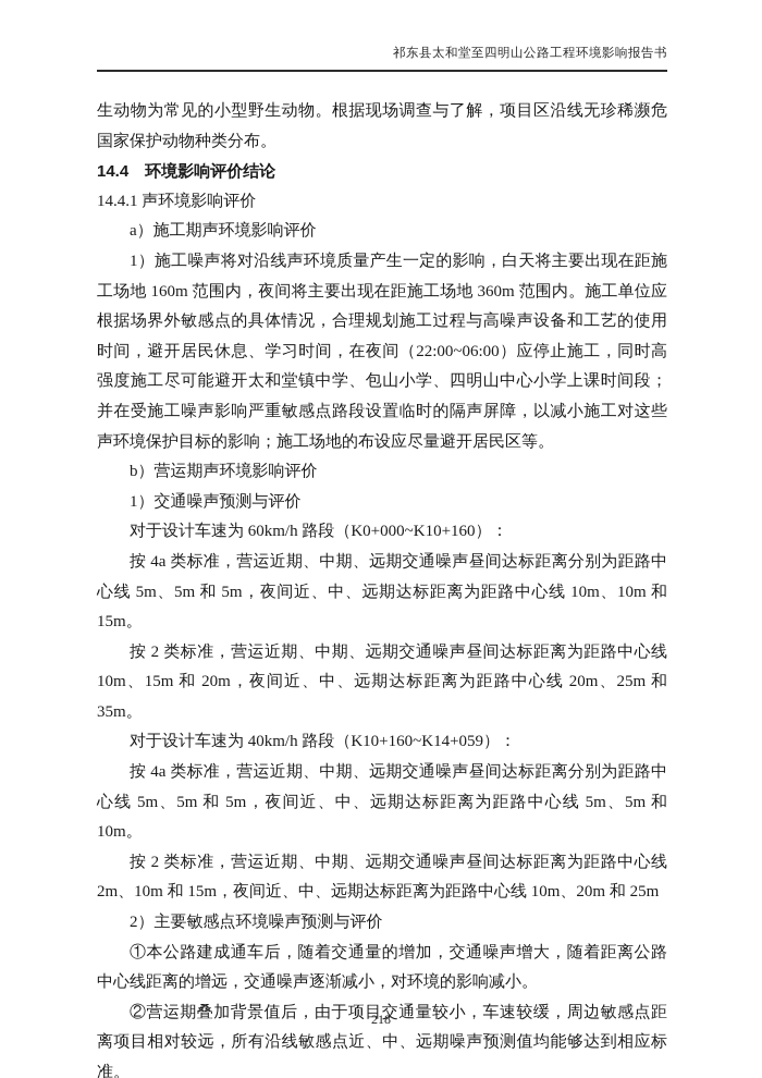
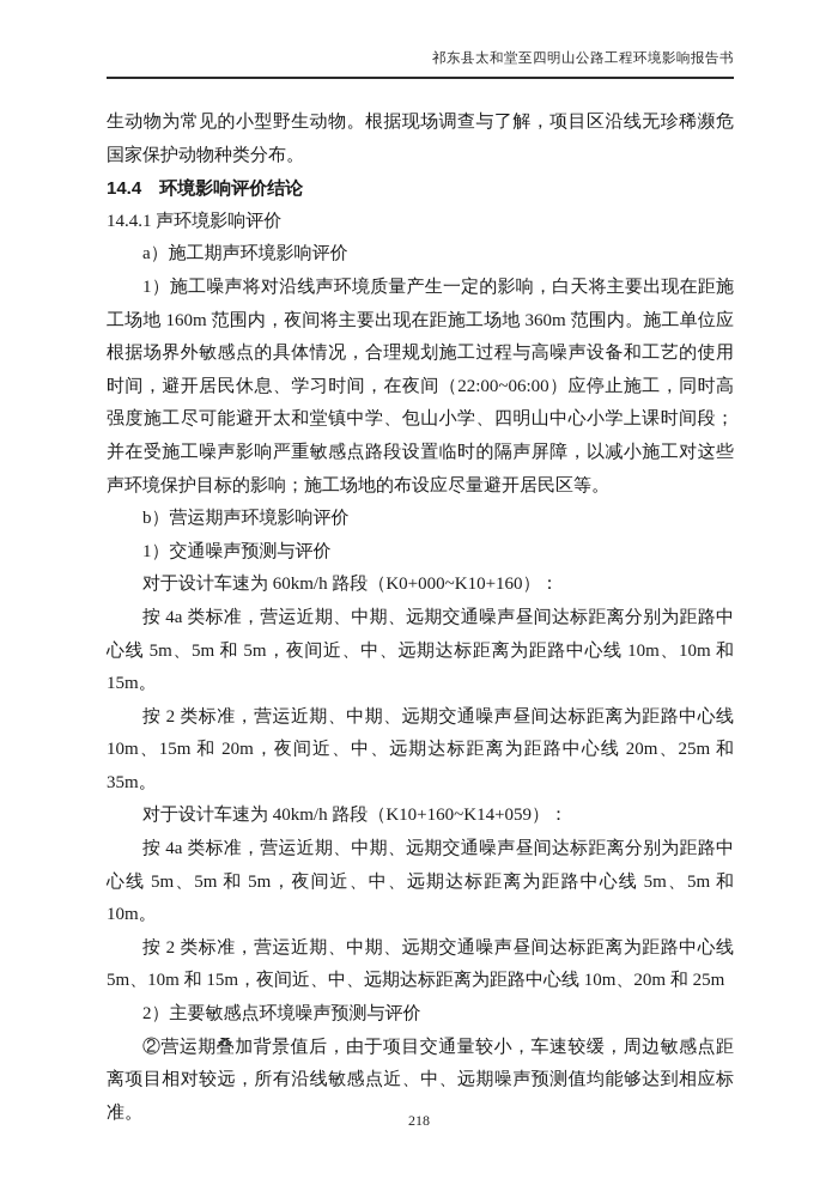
  祁东县太和堂至四明山公路工程环境影响报告书
  生动物为常见的小型野生动物。根据现场调查与了解，项目区沿线无珍稀濒危国家保护动物种类分布。
  14.4 环境影响评价结论
  14.4.1 声环境影响评价
  a）施工期声环境影响评价
  1）施工噪声将对沿线声环境质量产生一定的影响，白天将主要出现在距施工场地 160m 范围内，夜间将主要出现在距施工场地 360m 范围内。施工单位应根据场界外敏感点的具体情况，合理规划施工过程与高噪声设备和工艺的使用时间，避开居民休息、学习时间，在夜间（22:00~06:00）应停止施工，同时高强度施工尽可能避开太和堂镇中学、包山小学、四明山中心小学上课时间段；并在受施工噪声影响严重敏感点路段设置临时的隔声屏障，以减小施工对这些声环境保护目标的影响；施工场地的布设应尽量避开居民区等。
  b）营运期声环境影响评价
  1）交通噪声预测与评价
  对于设计车速为 60km/h 路段（K0+000~K10+160）：
  按 4a 类标准，营运近期、中期、远期交通噪声昼间达标距离分别为距路中心线 5m、5m 和 5m，夜间近、中、远期达标距离为距路中心线 10m、10m 和 15m。
  按 2 类标准，营运近期、中期、远期交通噪声昼间达标距离为距路中心线 10m、15m 和 20m，夜间近、中、远期达标距离为距路中心线 20m、25m 和 35m。
  对于设计车速为 40km/h 路段（K10+160~K14+059）：
  按 4a 类标准，营运近期、中期、远期交通噪声昼间达标距离分别为距路中心线 5m、5m 和 5m，夜间近、中、远期达标距离为距路中心线 5m、5m 和 10m。
- 按 2 类标准，营运近期、中期、远期交通噪声昼间达标距离为距路中心线 2m、10m 和 15m，夜间近、中、远期达标距离为距路中心线 10m、20m 和 25m
+ 按 2 类标准，营运近期、中期、远期交通噪声昼间达标距离为距路中心线 5m、10m 和 15m，夜间近、中、远期达标距离为距路中心线 10m、20m 和 25m
  2）主要敏感点环境噪声预测与评价
- ①本公路建成通车后，随着交通量的增加，交通噪声增大，随着距离公路中心线距离的增远，交通噪声逐渐减小，对环境的影响减小。
  ②营运期叠加背景值后，由于项目交通量较小，车速较缓，周边敏感点距离项目相对较远，所有沿线敏感点近、中、远期噪声预测值均能够达到相应标准。
  218
